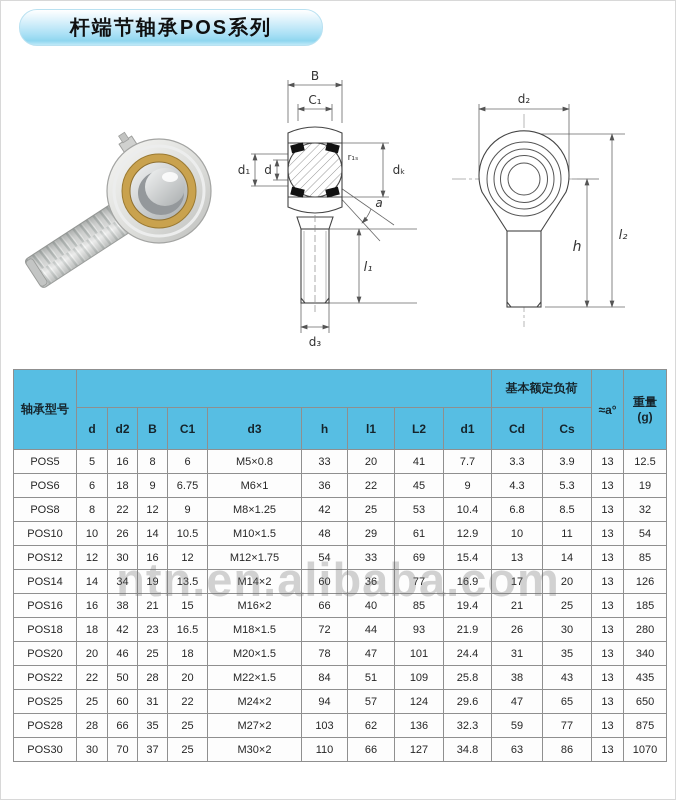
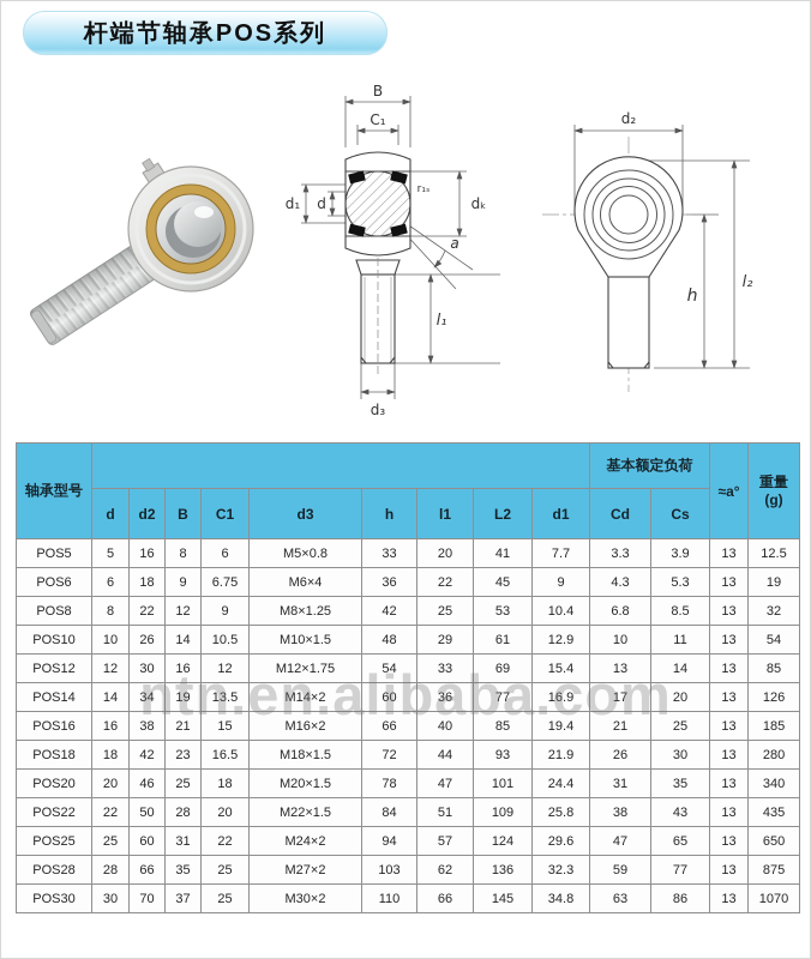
  杆端节轴承POS系列
  B
  C₁
  d₁
  d
  r₁ₛ
  dₖ
  a
  l₁
  d₃
  d₂
  h
  l₂
  轴承型号		基本额定负荷	≈a°	重量 (g)
  d	d2	B	C1	d3	h	l1	L2	d1	Cd	Cs
  POS5	5	16	8	6	M5×0.8	33	20	41	7.7	3.3	3.9	13	12.5
- POS6	6	18	9	6.75	M6×1	36	22	45	9	4.3	5.3	13	19
+ POS6	6	18	9	6.75	M6×4	36	22	45	9	4.3	5.3	13	19
  POS8	8	22	12	9	M8×1.25	42	25	53	10.4	6.8	8.5	13	32
  POS10	10	26	14	10.5	M10×1.5	48	29	61	12.9	10	11	13	54
  POS12	12	30	16	12	M12×1.75	54	33	69	15.4	13	14	13	85
  POS14	14	34	19	13.5	M14×2	60	36	77	16.9	17	20	13	126
  POS16	16	38	21	15	M16×2	66	40	85	19.4	21	25	13	185
  POS18	18	42	23	16.5	M18×1.5	72	44	93	21.9	26	30	13	280
  POS20	20	46	25	18	M20×1.5	78	47	101	24.4	31	35	13	340
  POS22	22	50	28	20	M22×1.5	84	51	109	25.8	38	43	13	435
  POS25	25	60	31	22	M24×2	94	57	124	29.6	47	65	13	650
  POS28	28	66	35	25	M27×2	103	62	136	32.3	59	77	13	875
- POS30	30	70	37	25	M30×2	110	66	127	34.8	63	86	13	1070
+ POS30	30	70	37	25	M30×2	110	66	145	34.8	63	86	13	1070
  ntn.en.alibaba.com
